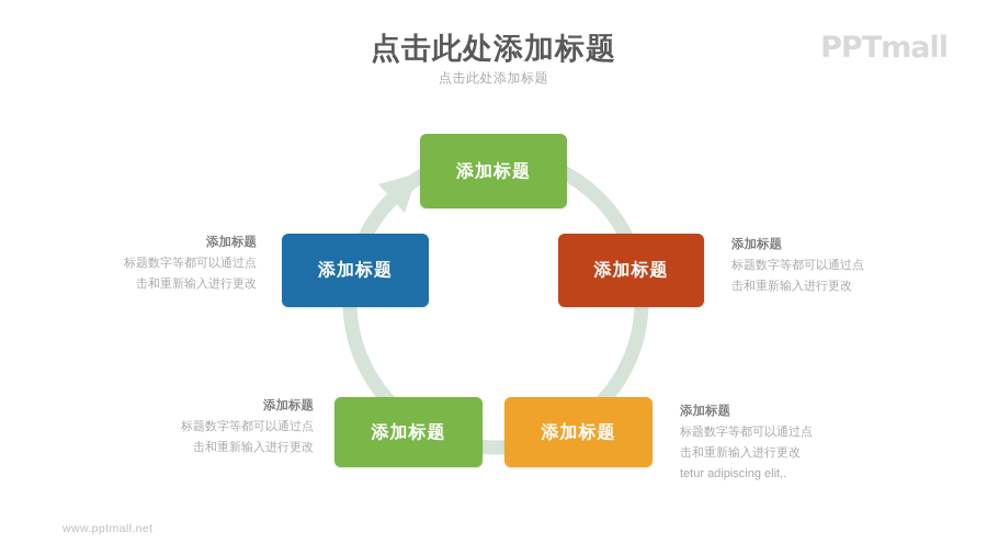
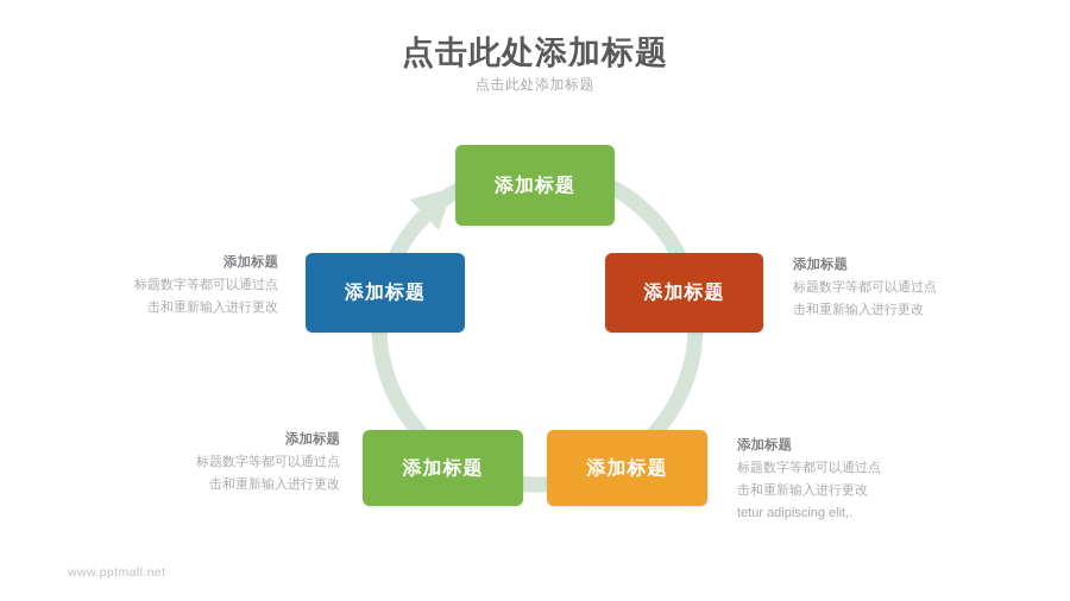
  点击此处添加标题
  点击此处添加标题
- PPTmall
  添加标题
  添加标题
  添加标题
  添加标题
  添加标题
  添加标题
  标题数字等都可以通过点
  击和重新输入进行更改
  添加标题
  标题数字等都可以通过点
  击和重新输入进行更改
  添加标题
  标题数字等都可以通过点
  击和重新输入进行更改
  添加标题
  标题数字等都可以通过点
  击和重新输入进行更改
  tetur adipiscing elit,.
  www.pptmall.net
